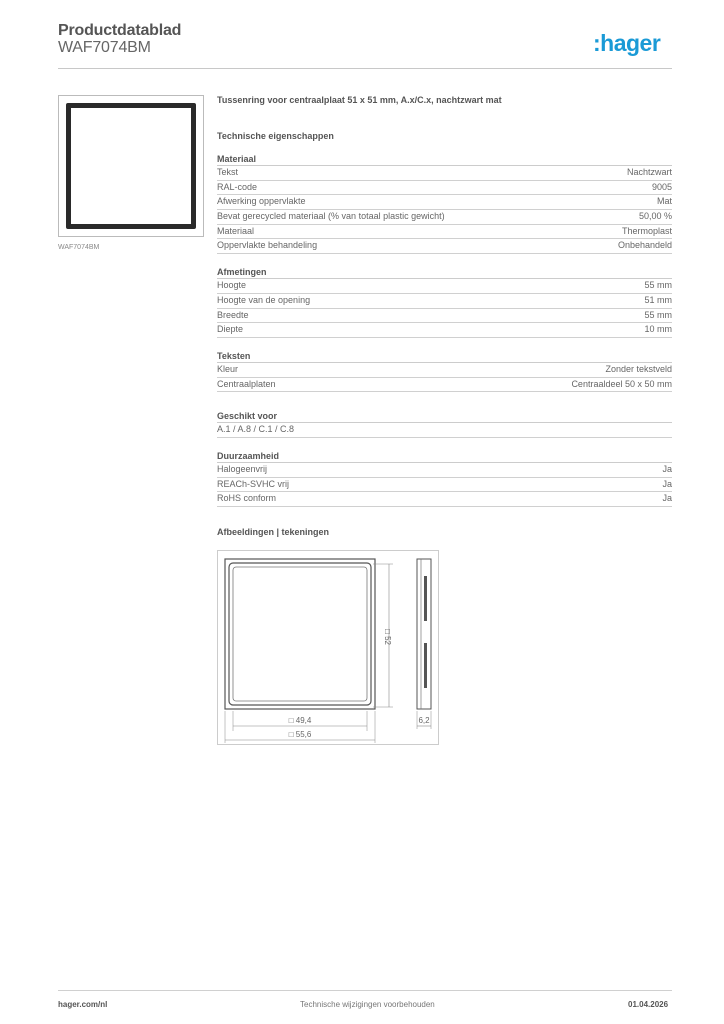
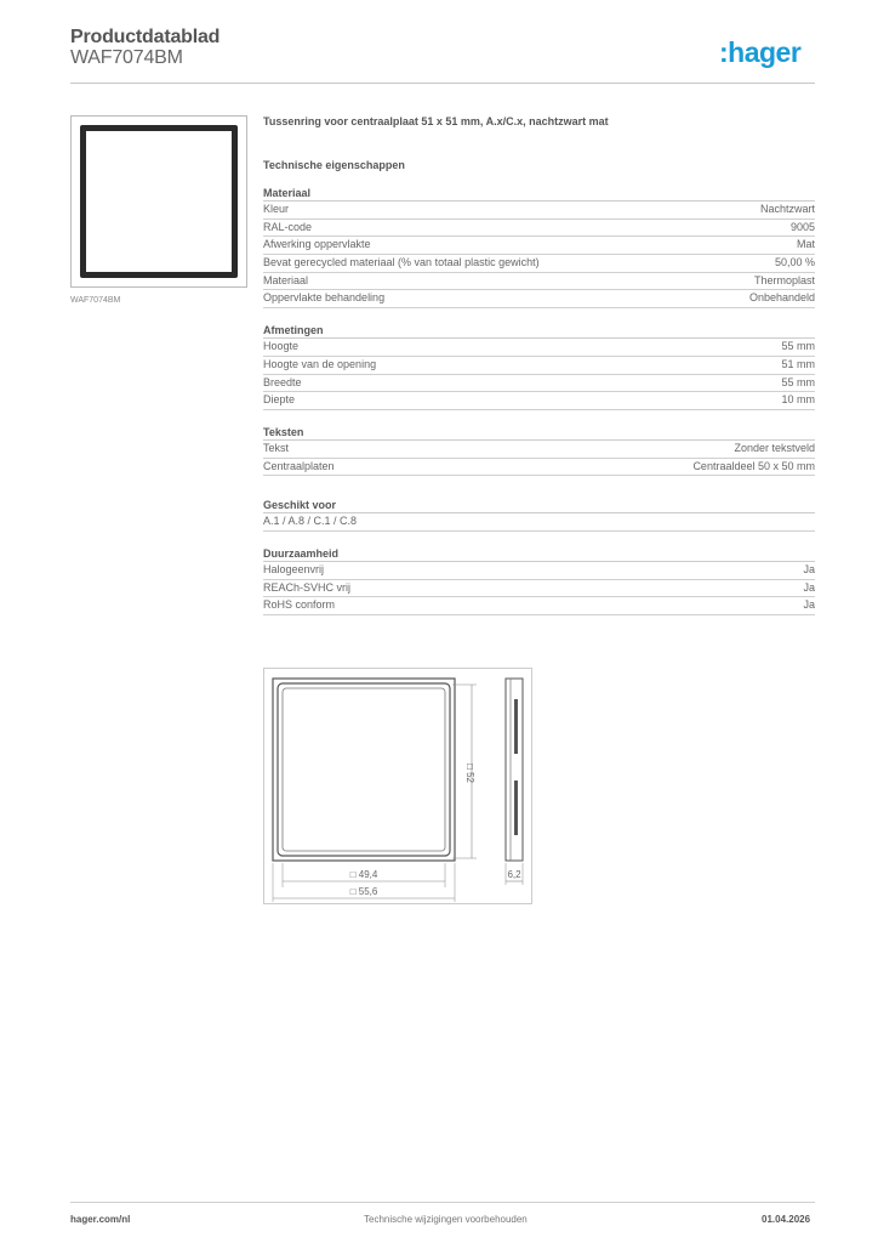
  Productdatablad
  WAF7074BM
  :hager
  Tussenring voor centraalplaat 51 x 51 mm, A.x/C.x, nachtzwart mat
  Technische eigenschappen
  Materiaal
- Tekst
+ Kleur
  Nachtzwart
  RAL-code
  9005
  Afwerking oppervlakte
  Mat
  Bevat gerecycled materiaal (% van totaal plastic gewicht)
  50,00 %
  Materiaal
  Thermoplast
  Oppervlakte behandeling
  Onbehandeld
  Afmetingen
  Hoogte
  55 mm
  Hoogte van de opening
  51 mm
  Breedte
  55 mm
  Diepte
  10 mm
  Teksten
- Kleur
+ Tekst
  Zonder tekstveld
  Centraalplaten
  Centraaldeel 50 x 50 mm
  Geschikt voor
  A.1 / A.8 / C.1 / C.8
  Duurzaamheid
  Halogeenvrij
  Ja
  REACh-SVHC vrij
  Ja
  RoHS conform
  Ja
- Afbeeldingen | tekeningen
  □ 49,4
  □ 55,6
  6,2
  hager.com/nl
  Technische wijzigingen voorbehouden
  01.04.2026
